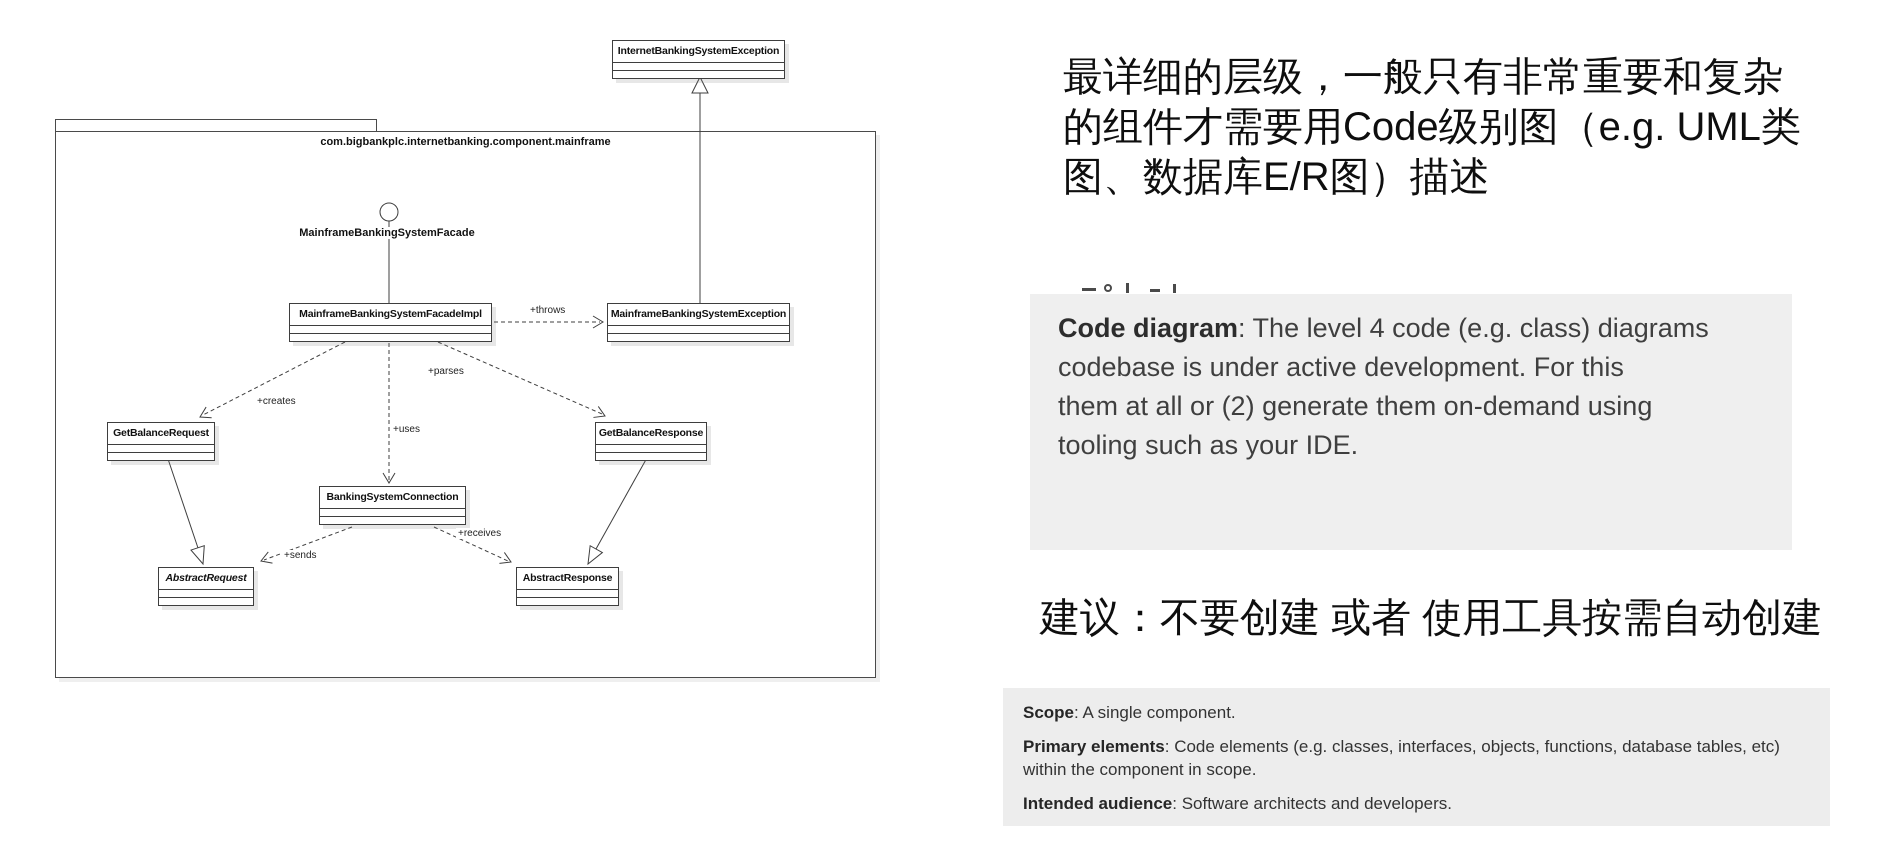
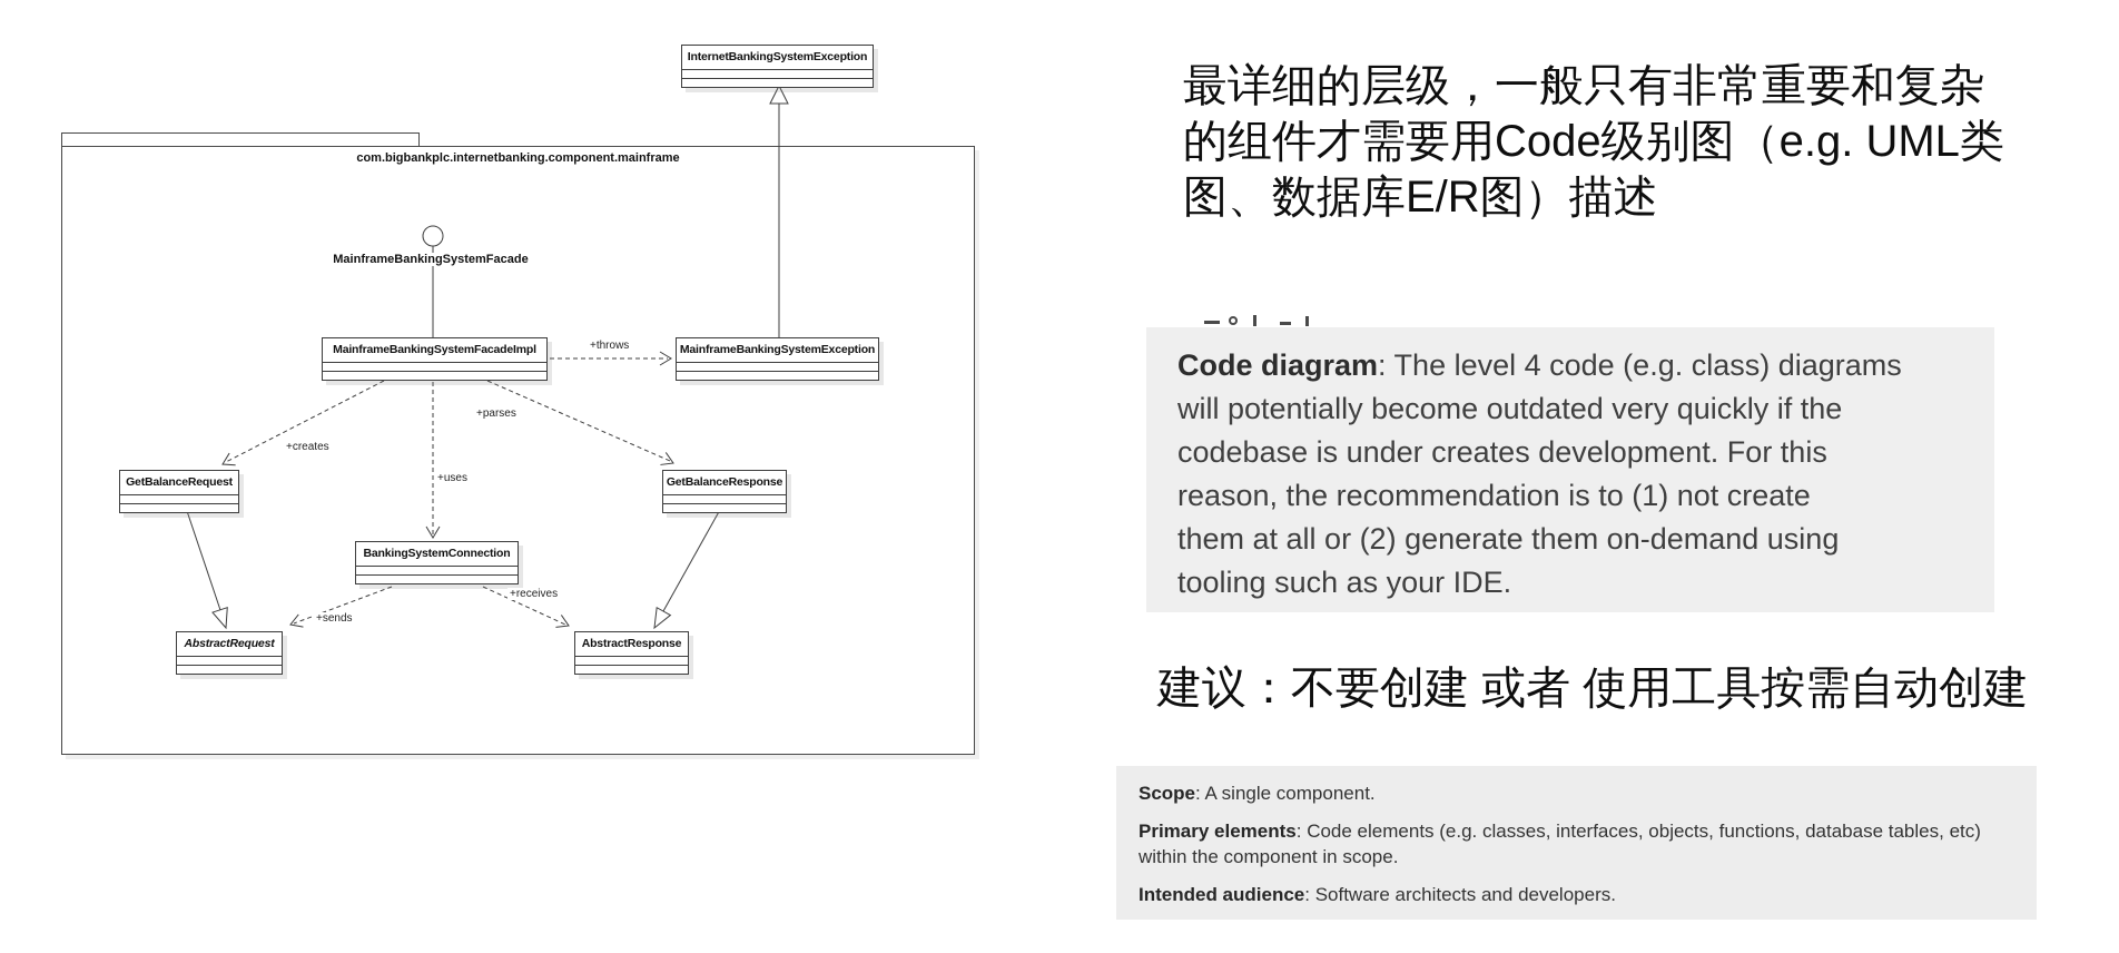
  com.bigbankplc.internetbanking.component.mainframe
  InternetBankingSystemException
  MainframeBankingSystemFacadeImpl
  MainframeBankingSystemException
  GetBalanceRequest
  GetBalanceResponse
  BankingSystemConnection
  AbstractRequest
  AbstractResponse
  MainframeBankingSystemFacade
  +throws
  +creates
  +uses
  +parses
  +sends
  +receives
  最详细的层级，一般只有非常重要和复杂
  的组件才需要用Code级别图（e.g. UML类
  图、数据库E/R图）描述
  Code diagram: The level 4 code (e.g. class) diagrams
+ will potentially become outdated very quickly if the
- codebase is under active development. For this
+ codebase is under creates development. For this
+ reason, the recommendation is to (1) not create
  them at all or (2) generate them on-demand using
  tooling such as your IDE.
  建议：不要创建 或者 使用工具按需自动创建
  Scope: A single component.
  Primary elements: Code elements (e.g. classes, interfaces, objects, functions, database tables, etc) within the component in scope.
  Intended audience: Software architects and developers.
